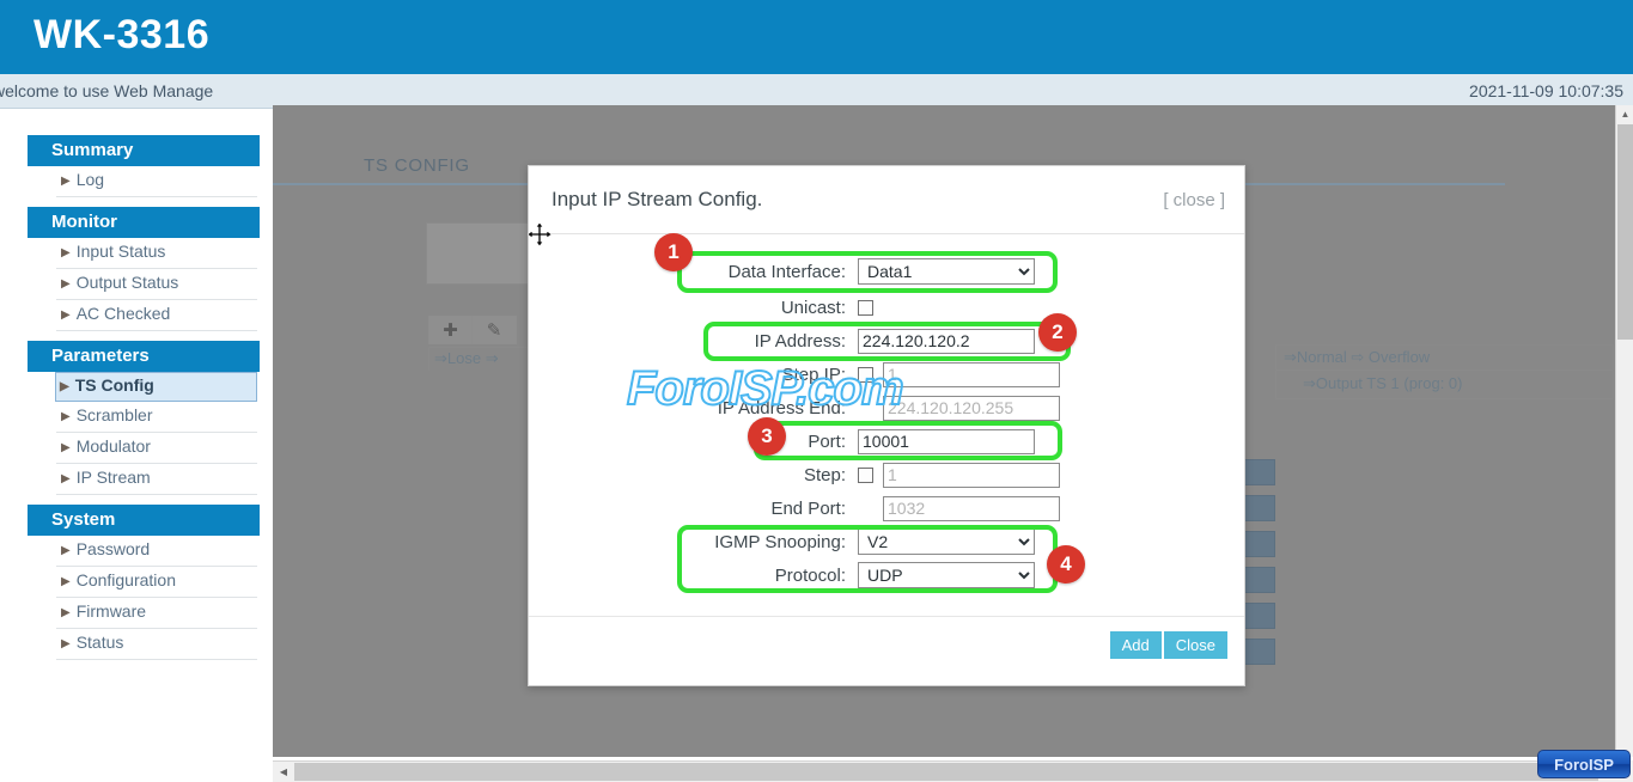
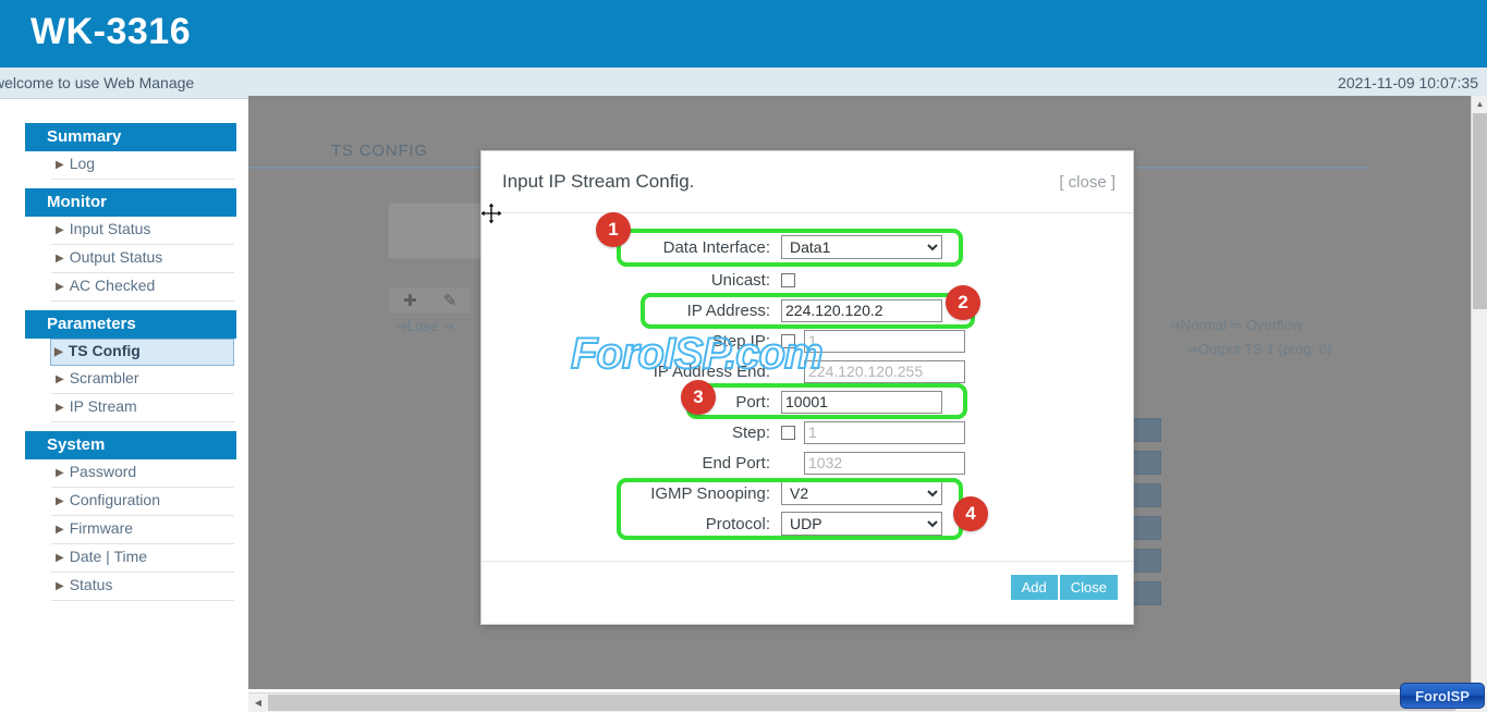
  WK-3316
  elcome to use Web Manage
  2021-11-09 10:07:35
  Summary
  ▶ Log
  Monitor
  ▶ Input Status
  ▶ Output Status
  ▶ AC Checked
  Parameters
  ▶ TS Config
  ▶ Scrambler
- ▶ Modulator
  ▶ IP Stream
  System
  ▶ Password
  ▶ Configuration
  ▶ Firmware
+ ▶ Date | Time
  ▶ Status
  TS CONFIG
  ✚
  ✎
  ⇒Lose ⇒
  ⇒Normal ⇨ Overflow
  ⇒Output TS 1 (prog: 0)
  Input IP Stream Config.
  [ close ]
  Data Interface:
  Data1
  Unicast:
  IP Address:
  224.120.120.2
  Step IP:
  1
  IP Address End:
  224.120.120.255
  Port:
  10001
  Step:
  1
  End Port:
  1032
  IGMP Snooping:
  V2
  Protocol:
  UDP
  Add
  Close
  1
  2
  3
  4
  ForoISP.com
  ForoISP
  ▲
  ◀
